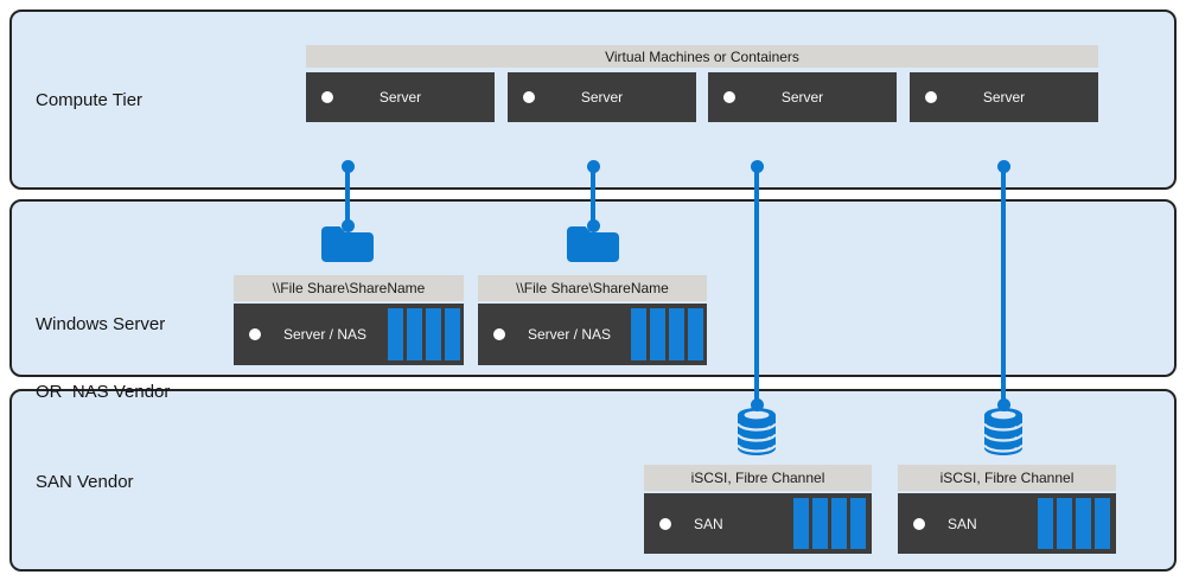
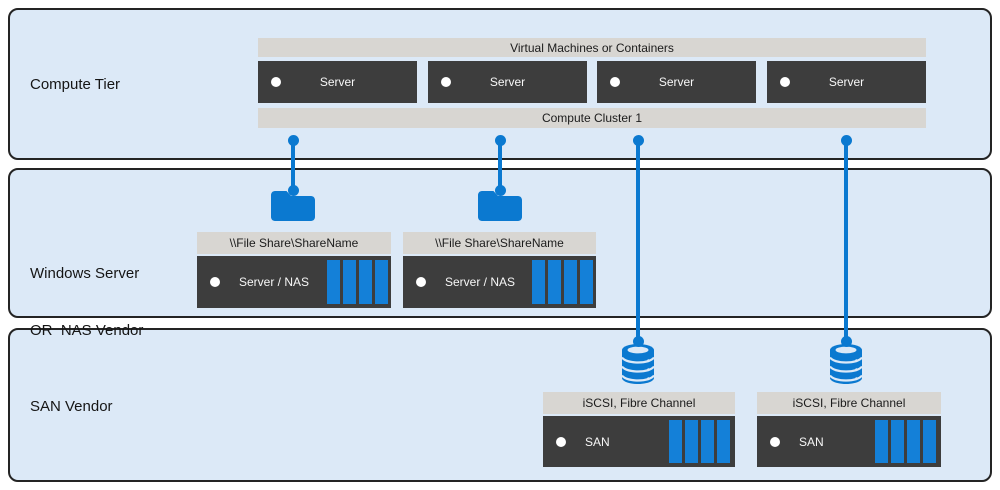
  Compute Tier
  Windows Server
  OR NAS Vendor
  SAN Vendor
  Virtual Machines or Containers
  Server
  Server
  Server
  Server
+ Compute Cluster 1
  \\File Share\ShareName
  Server / NAS
  \\File Share\ShareName
  Server / NAS
  iSCSI, Fibre Channel
  SAN
  iSCSI, Fibre Channel
  SAN
